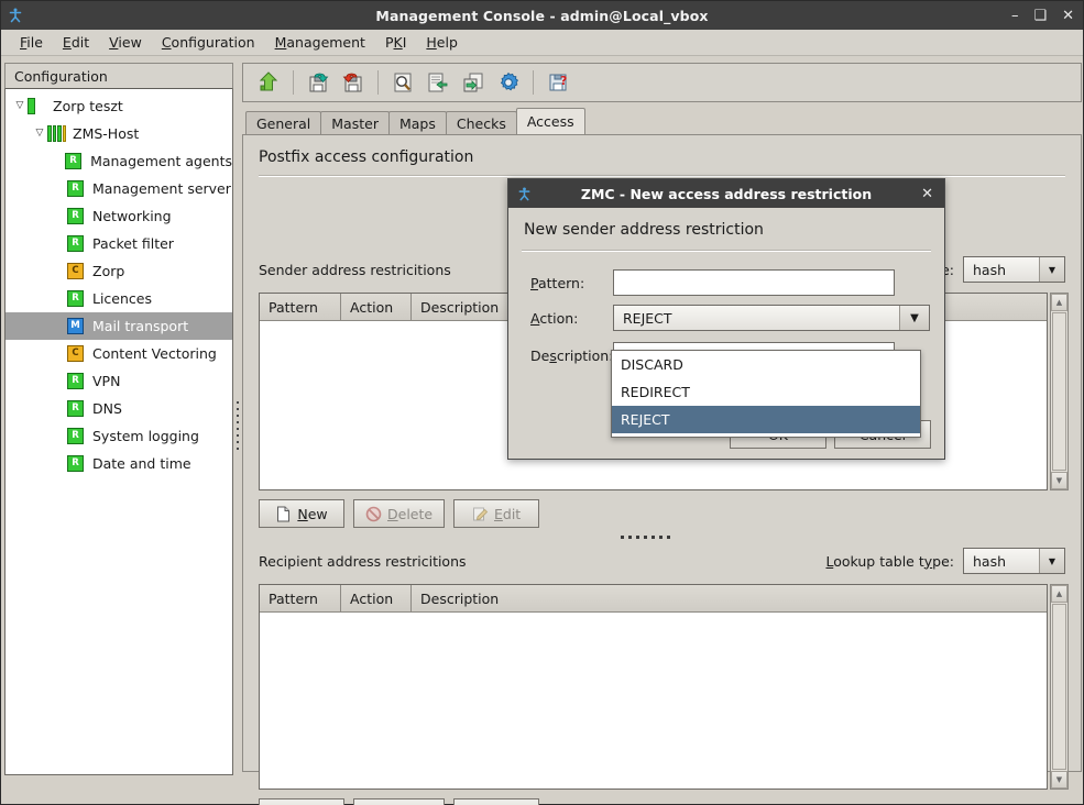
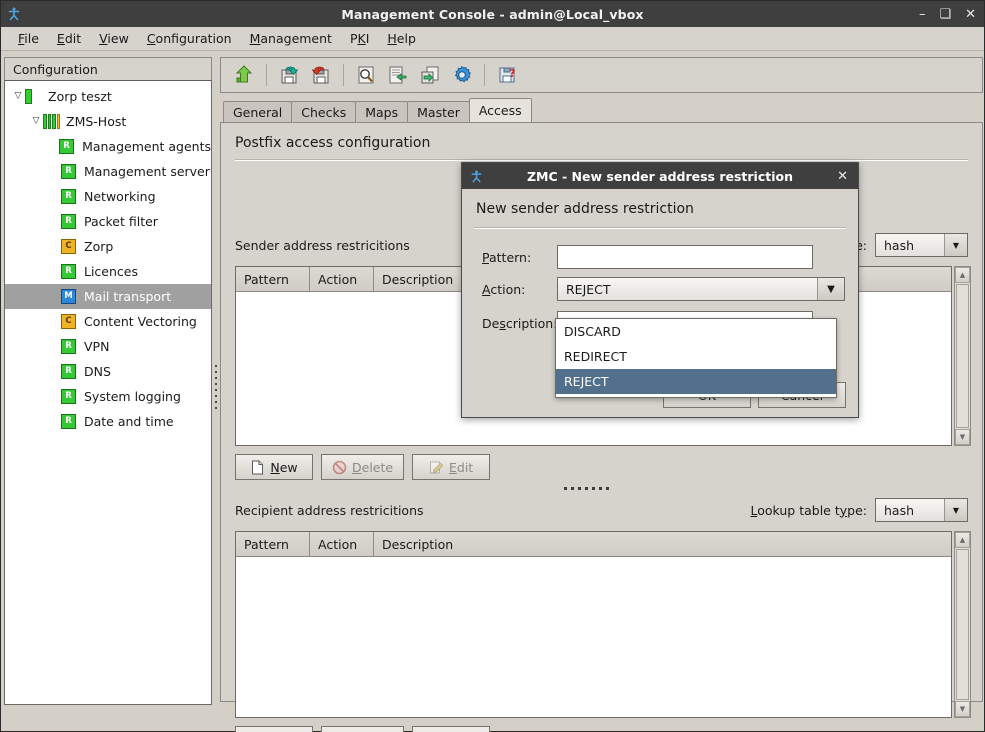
  Management Console - admin@Local_vbox
  –
  ❑
  ✕
  File
  Edit
  View
  Configuration
  Management
  PKI
  Help
  Configuration
  ▽
  Zorp teszt
  ▽
  ZMS-Host
  R
  Management agents
  R
  Management server
  R
  Networking
  R
  Packet filter
  C
  Zorp
  R
  Licences
  M
  Mail transport
  C
  Content Vectoring
  R
  VPN
  R
  DNS
  R
  System logging
  R
  Date and time
  ?
  General
- Master
+ Checks
  Maps
- Checks
+ Master
  Access
  Postfix access configuration
  Sender address restricitions
  hash
  ▼
  Pattern
  Action
  Description
  ▲
  ▼
  New
  Delete
  Edit
  Recipient address restricitions
  Lookup table type:
  hash
  ▼
  Pattern
  Action
  Description
  ▲
  ▼
- ZMC - New access address restriction
+ ZMC - New sender address restriction
  ✕
  New sender address restriction
  Pattern:
  Action:
  REJECT
  ▼
  Description
  DISCARD
  REDIRECT
  REJECT
